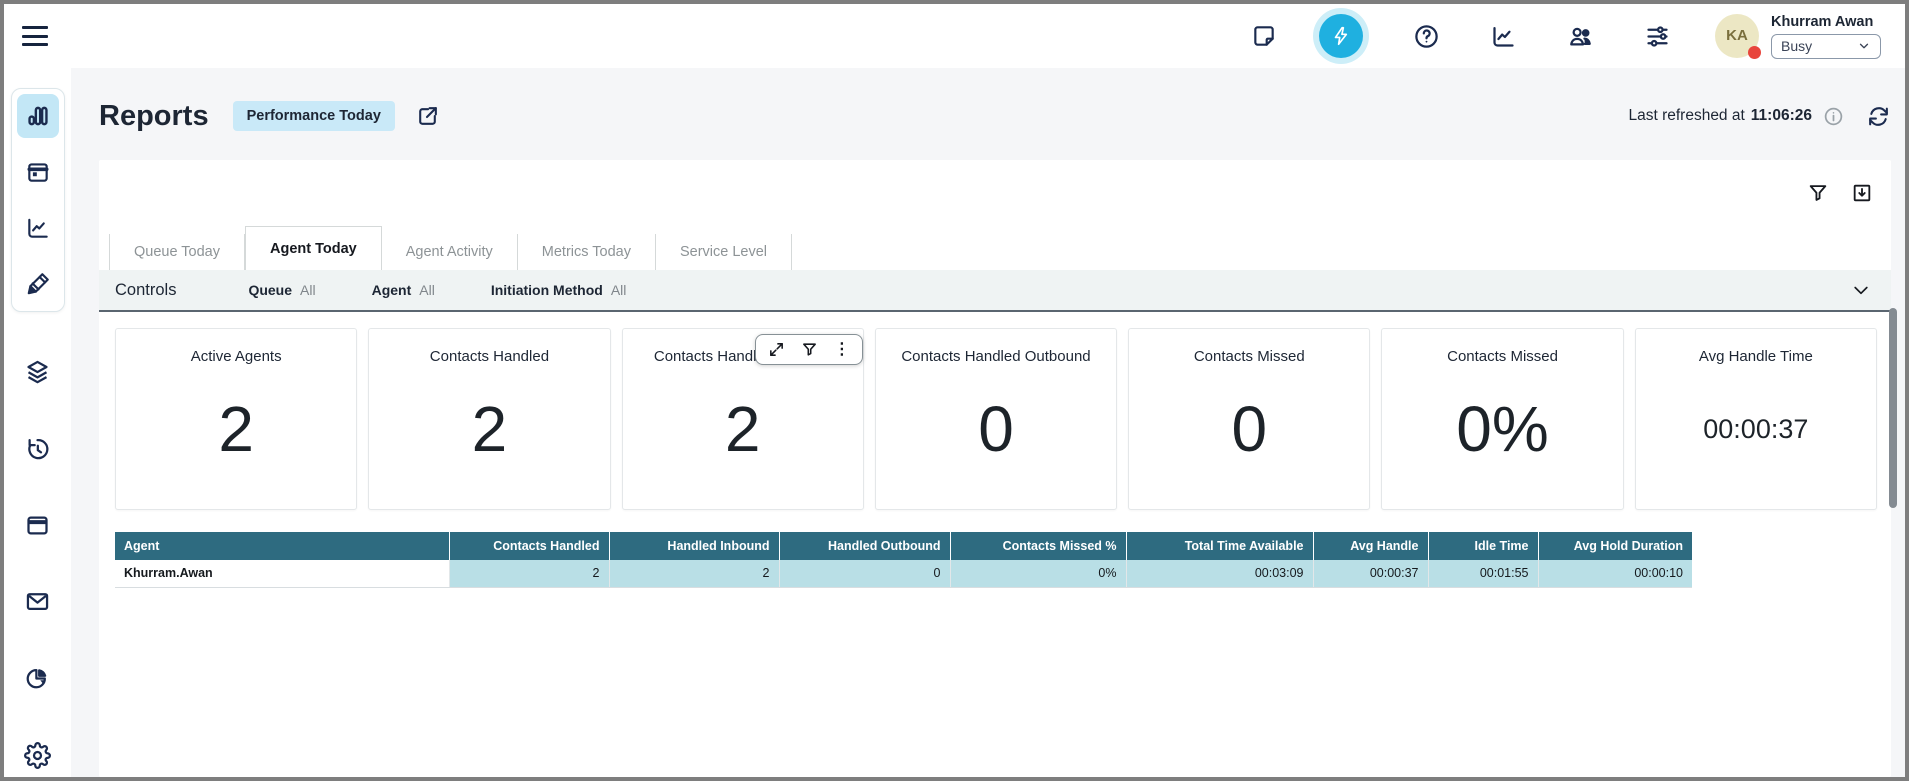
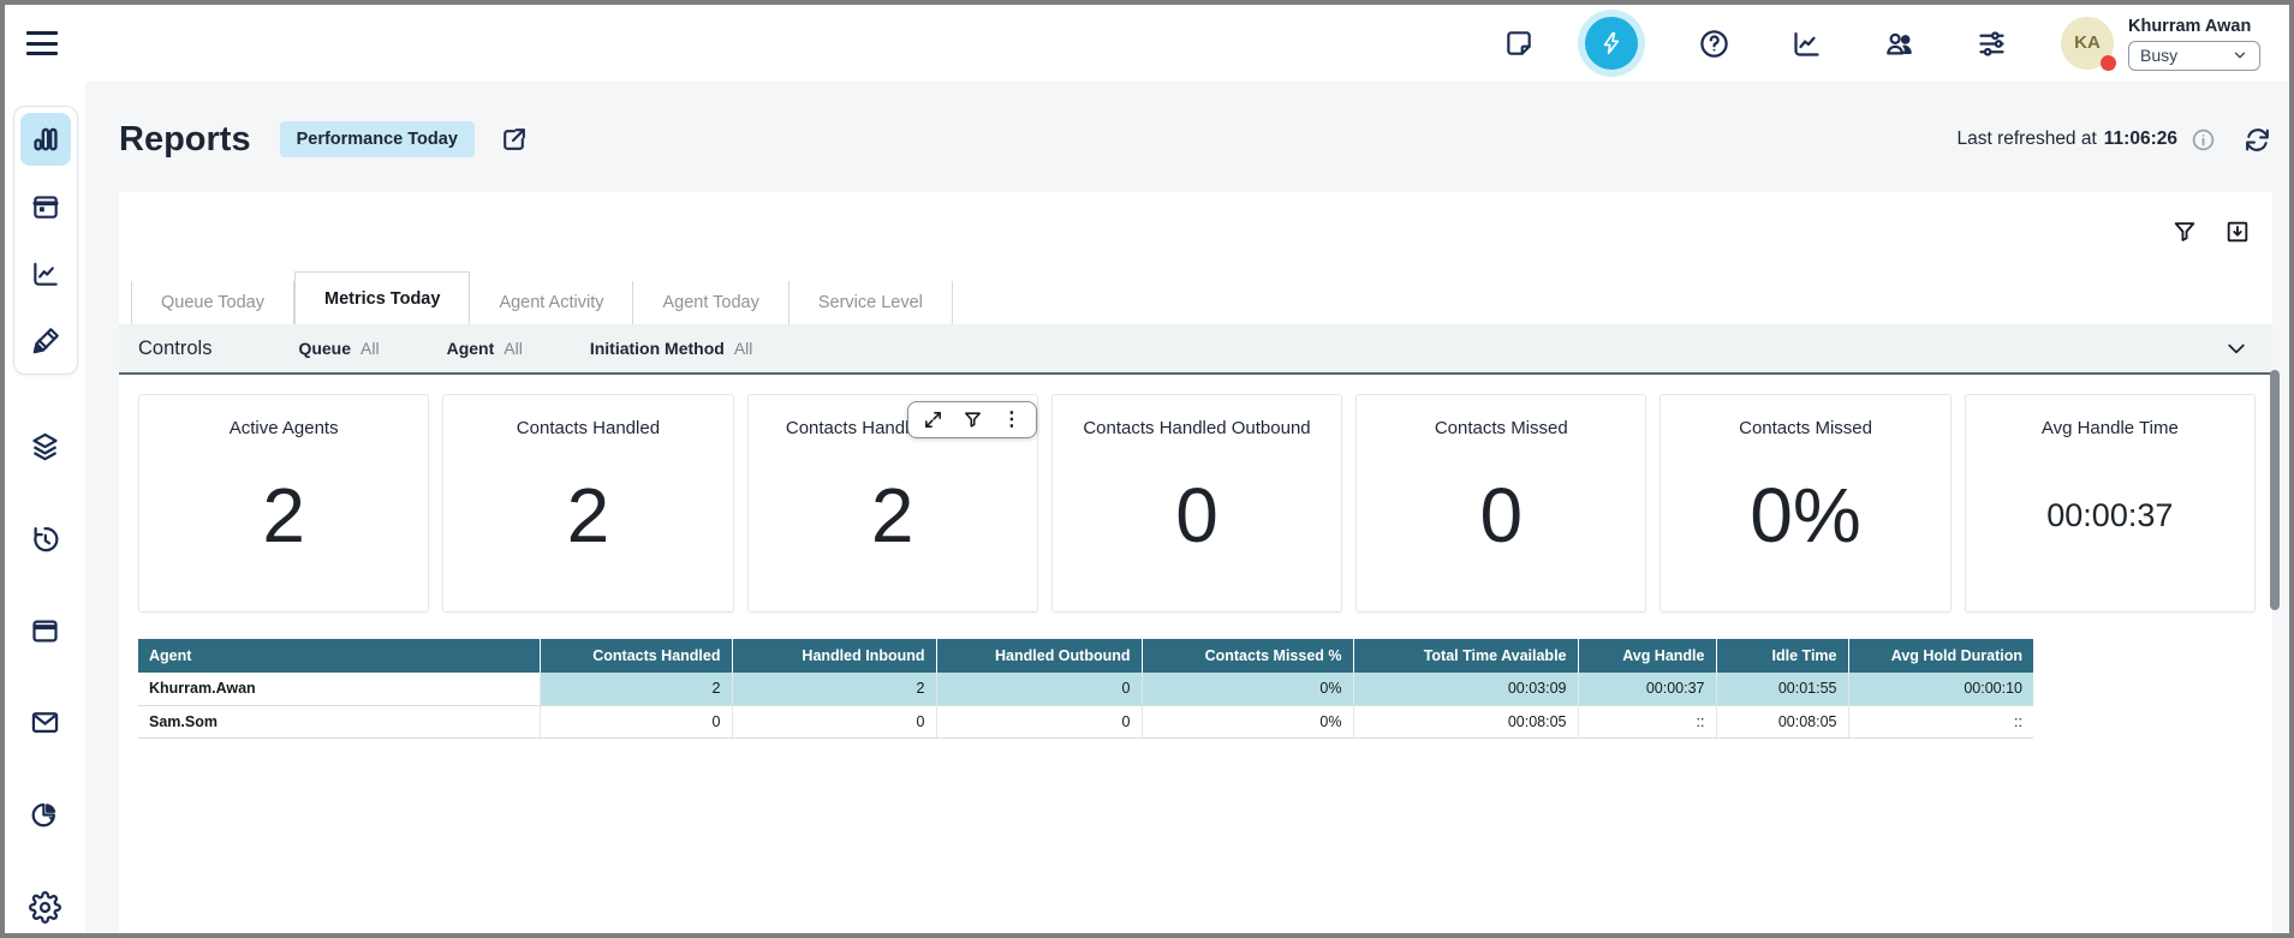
  KA
  Khurram Awan
  Busy
  Reports
  Performance Today
  Last refreshed at
  11:06:26
  Queue Today
- Agent Today
+ Metrics Today
  Agent Activity
- Metrics Today
+ Agent Today
  Service Level
  Controls
  Queue
  All
  Agent
  All
  Initiation Method
  All
  Active Agents
  2
  Contacts Handled
  2
  2
  ⋮
  Contacts Handled Outbound
  0
  Contacts Missed
  0
  Contacts Missed
  0%
  Avg Handle Time
  00:00:37
  Agent	Contacts Handled	Handled Inbound	Handled Outbound	Contacts Missed %	Total Time Available	Avg Handle	Idle Time	Avg Hold Duration
  Khurram.Awan	2	2	0	0%	00:03:09	00:00:37	00:01:55	00:00:10
+ Sam.Som	0	0	0	0%	00:08:05	::	00:08:05	::
